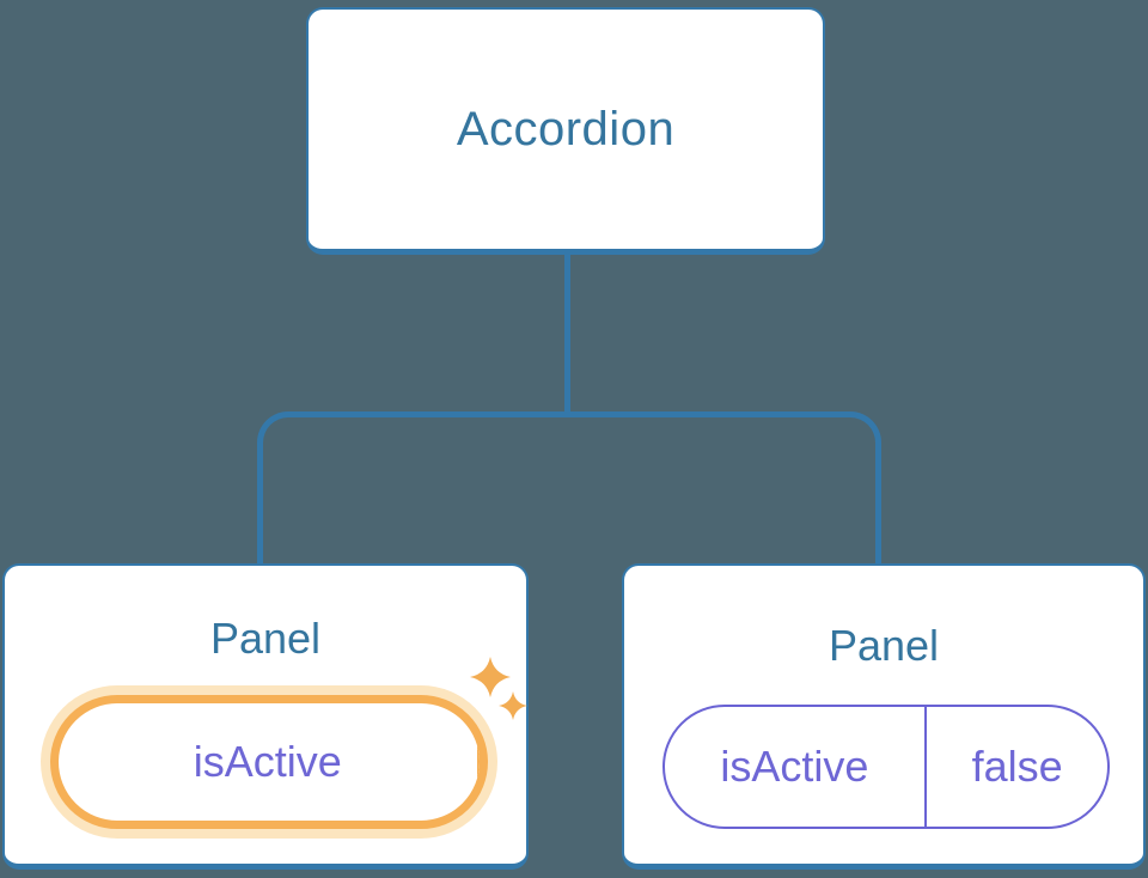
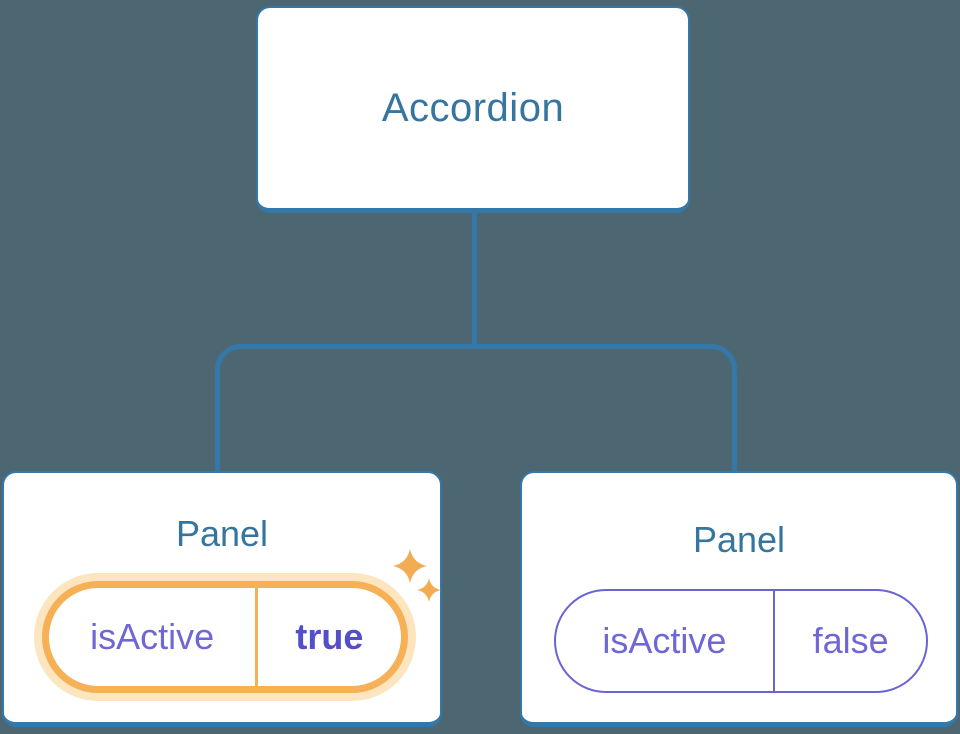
  Accordion
  Panel
  isActive
+ true
  Panel
  isActive
  false
